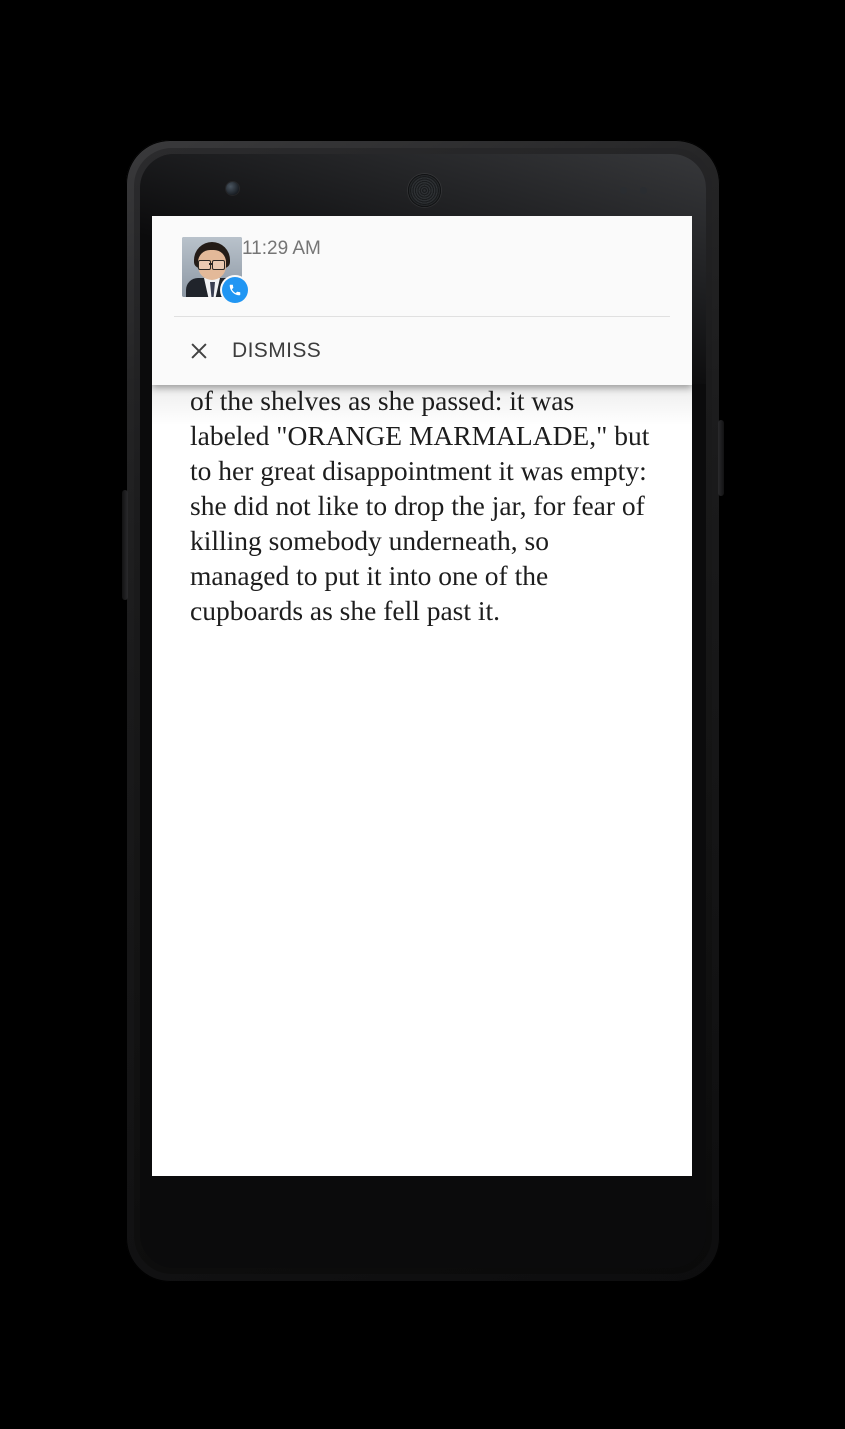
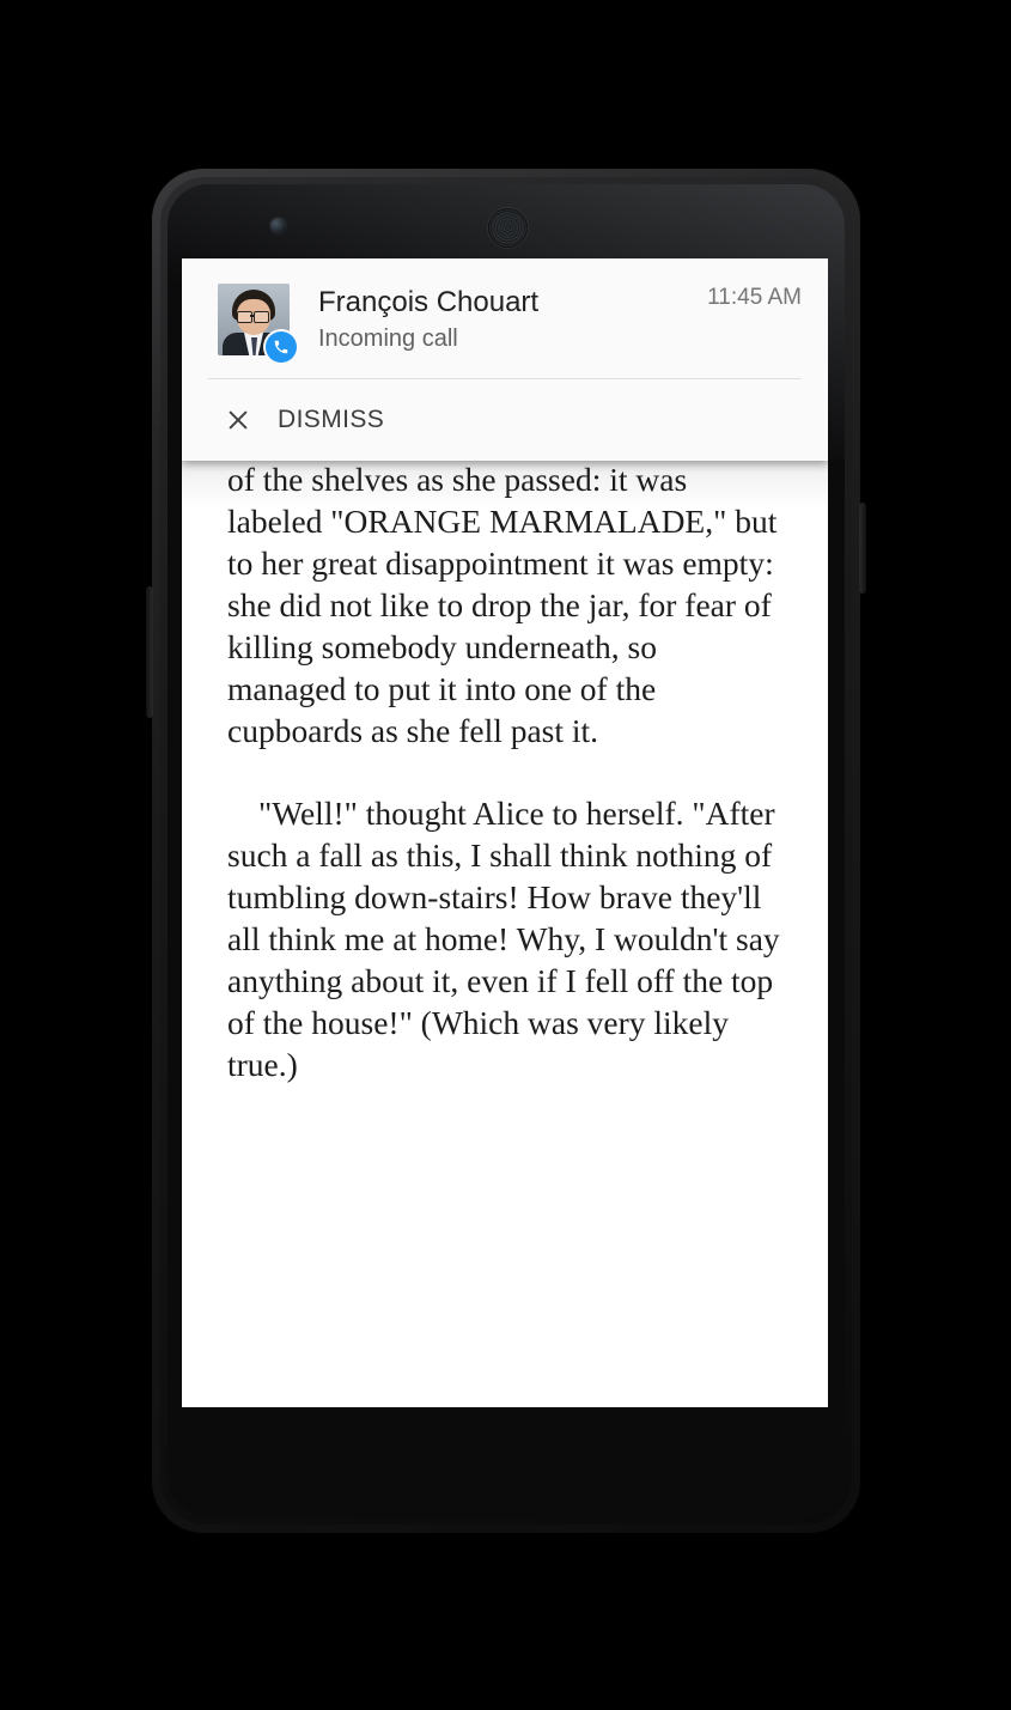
  labeled "ORANGE MARMALADE," but to her great disappointment it was empty: she did not like to drop the jar, for fear of killing somebody underneath, so managed to put it into one of the cupboards as she fell past it.
+ "Well!" thought Alice to herself. "After such a fall as this, I shall think nothing of tumbling down-stairs! How brave they'll all think me at home! Why, I wouldn't say anything about it, even if I fell off the top of the house!" (Which was very likely true.)
+ François Chouart
+ Incoming call
- 11:29 AM
+ 11:45 AM
  DISMISS
